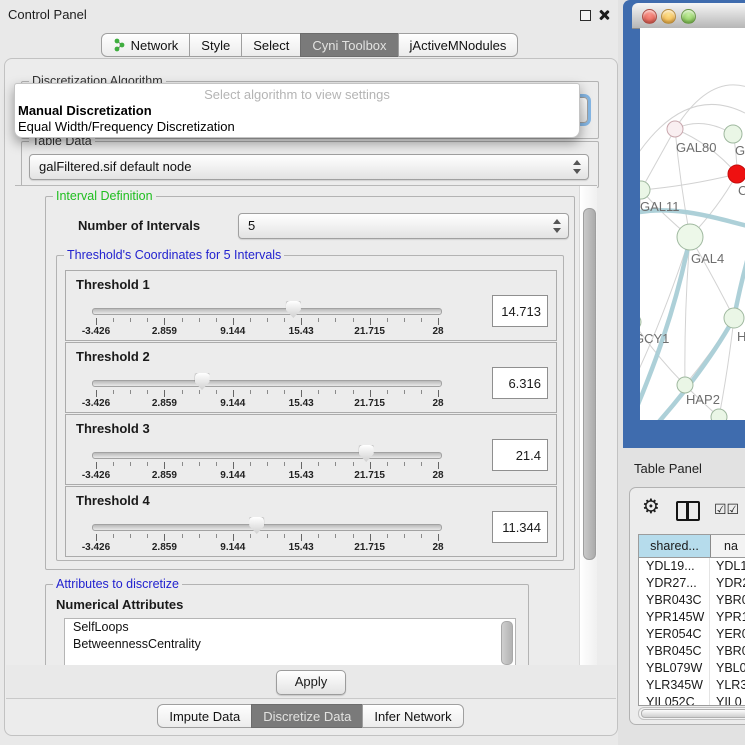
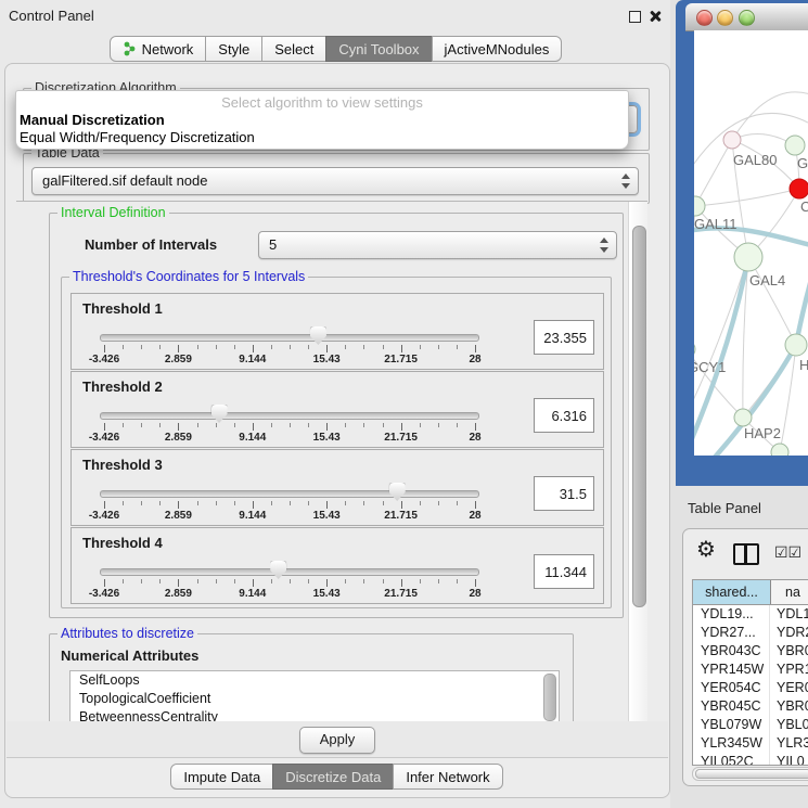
  Control Panel
  Network
  Style
  Select
  Cyni Toolbox
  jActiveMNodules
  Discretization Algorithm
  Select algorithm to view settings
  Manual Discretization
  Equal Width/Frequency Discretization
  Table Data
  galFiltered.sif default node
  Interval Definition
  Number of Intervals
  5
  Threshold's Coordinates for 5 Intervals
  Threshold 1
  -3.426
  2.859
  9.144
  15.43
  21.715
  28
- 14.713
+ 23.355
  Threshold 2
  -3.426
  2.859
  9.144
  15.43
  21.715
  28
  6.316
  Threshold 3
  -3.426
  2.859
  9.144
  15.43
  21.715
  28
- 21.4
+ 31.5
  Threshold 4
  -3.426
  2.859
  9.144
  15.43
  21.715
  28
  11.344
  Attributes to discretize
  Numerical Attributes
  SelfLoops
+ TopologicalCoefficient
  BetweennessCentrality
  Apply
  Impute Data
  Discretize Data
  Infer Network
  GAL80
  C
  GAL11
  GAL4
  GCY1
  H
  HAP2
  Table Panel
  ⚙
  ☑☑
  shared...
  na
  YDL19...
  YDL1
  YDR27...
  YDR
  YBR043C
  YBR
  YPR145W
  YPR
  YER054C
  YER
  YBR045C
  YBR
  YBL079W
  YBL0
  YLR345W
  YLR3
  YIL052C
  YIL0
